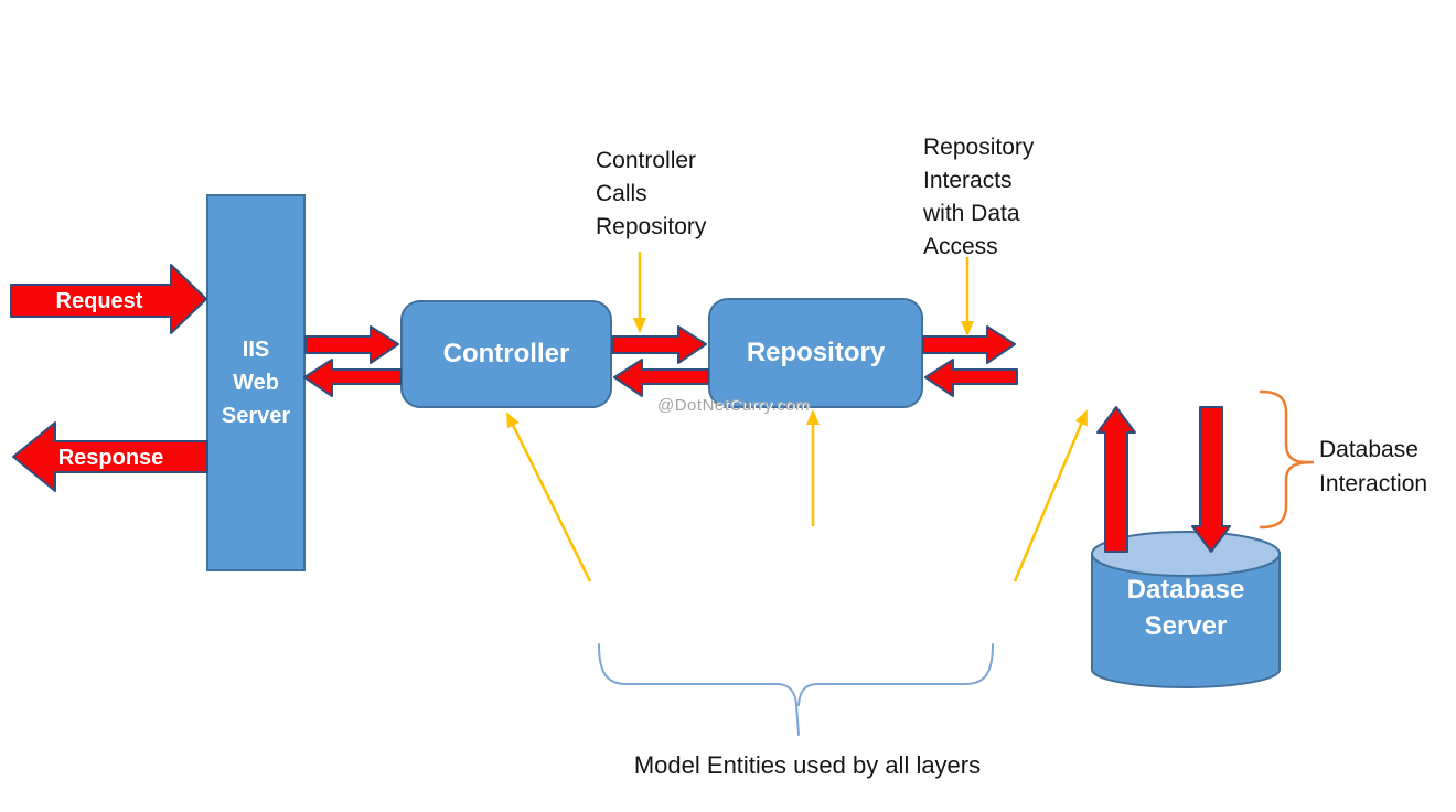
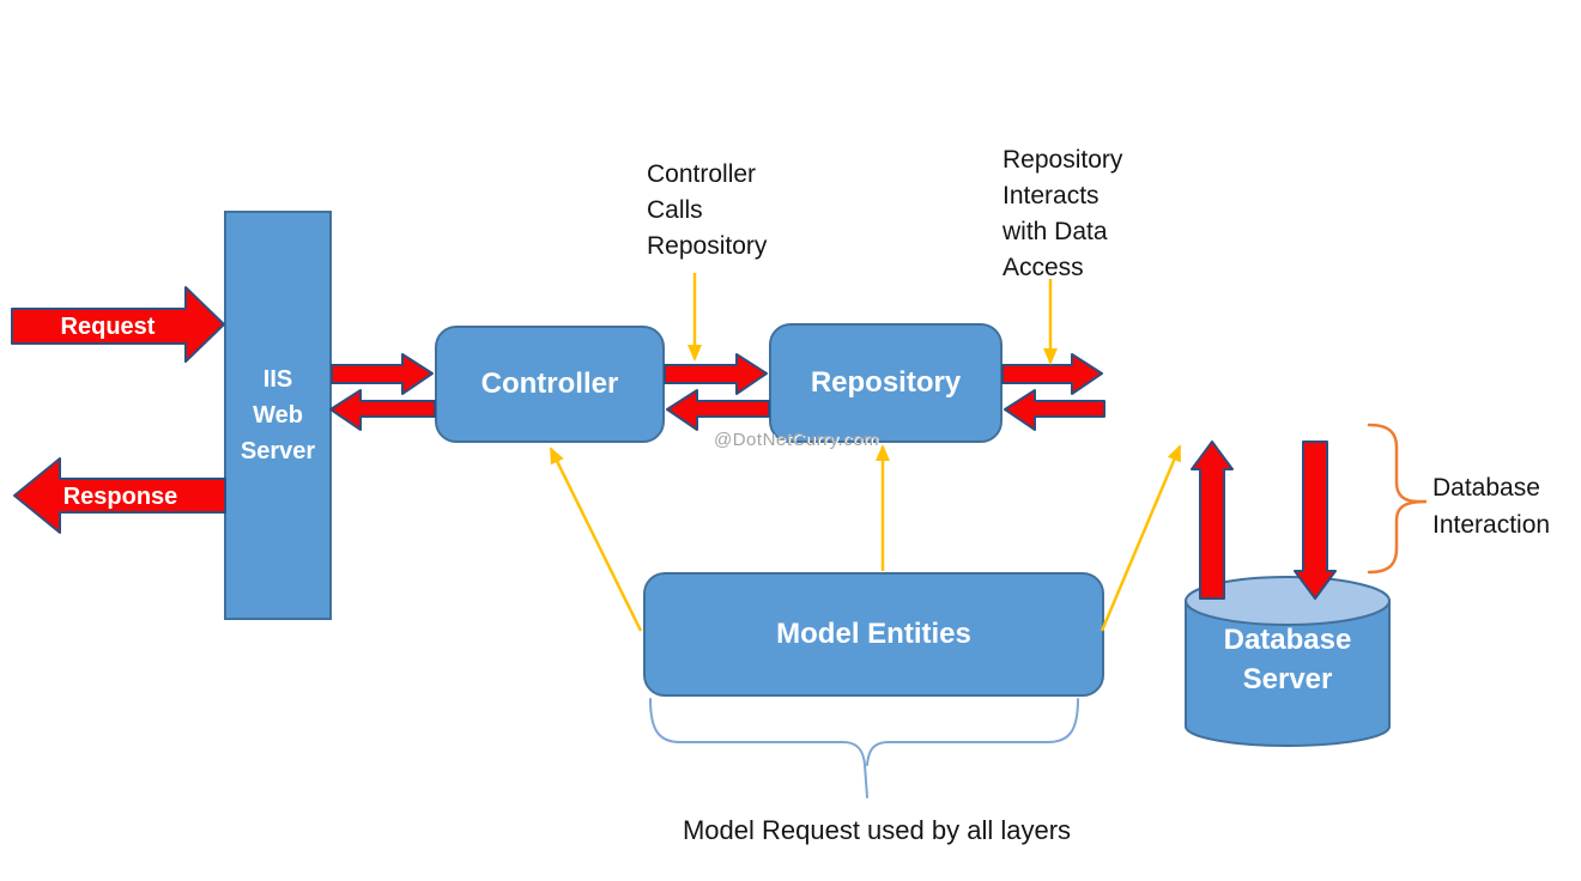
  IIS
  Web
  Server
  Controller
  Repository
+ Model Entities
  Request
  Response
  Database
  Server
  Controller
  Calls
  Repository
  Repository
  Interacts
  with Data
  Access
  Database
  Interaction
- Model Entities used by all layers
+ Model Request used by all layers
  @DotNetCurry.com
